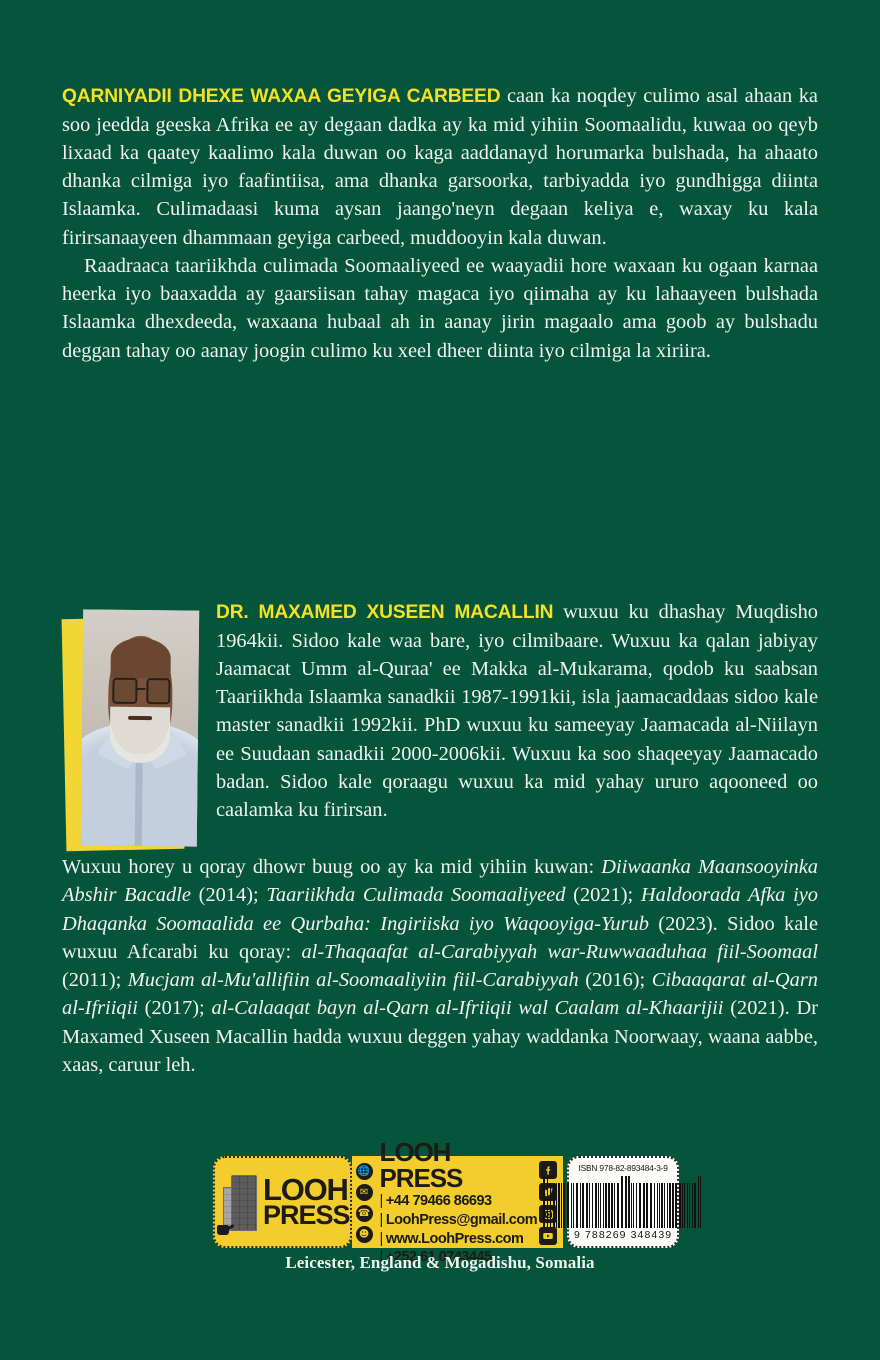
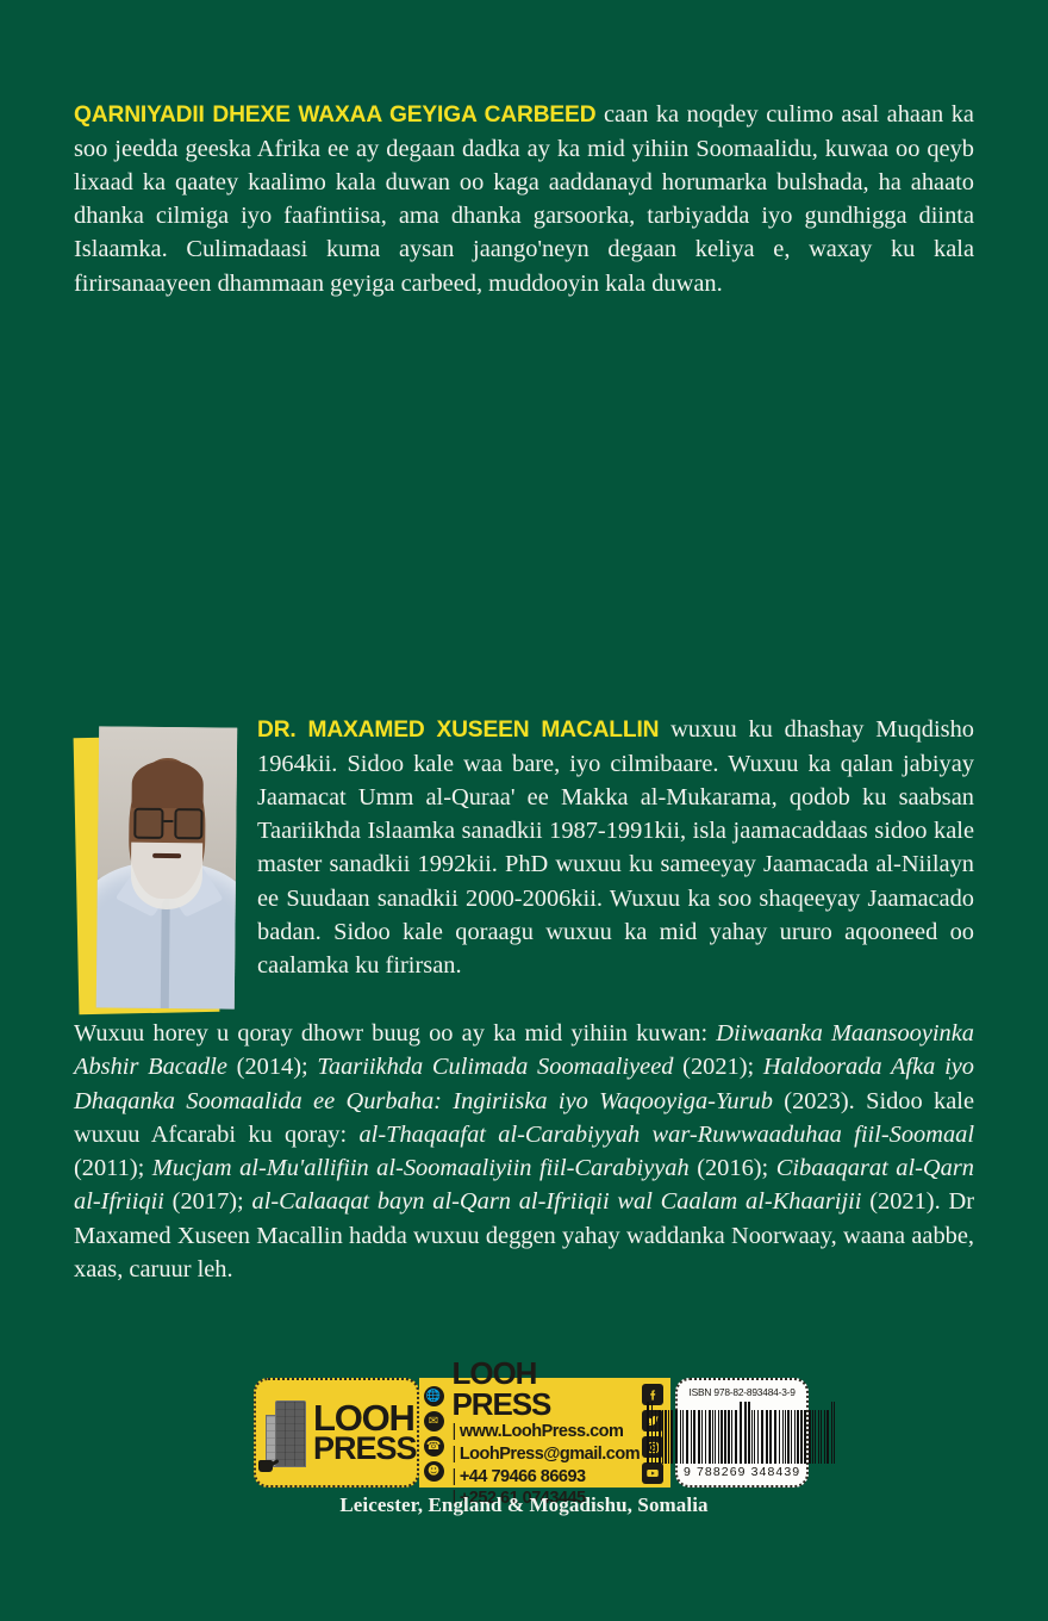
  QARNIYADII DHEXE WAXAA GEYIGA CARBEED caan ka noqdey culimo asal ahaan ka soo jeedda geeska Afrika ee ay degaan dadka ay ka mid yihiin Soomaalidu, kuwaa oo qeyb lixaad ka qaatey kaalimo kala duwan oo kaga aaddanayd horumarka bulshada, ha ahaato dhanka cilmiga iyo faafintiisa, ama dhanka garsoorka, tarbiyadda iyo gundhigga diinta Islaamka. Culimadaasi kuma aysan jaango'neyn degaan keliya e, waxay ku kala firirsanaayeen dhammaan geyiga carbeed, muddooyin kala duwan.
- Raadraaca taariikhda culimada Soomaaliyeed ee waayadii hore waxaan ku ogaan karnaa heerka iyo baaxadda ay gaarsiisan tahay magaca iyo qiimaha ay ku lahaayeen bulshada Islaamka dhexdeeda, waxaana hubaal ah in aanay jirin magaalo ama goob ay bulshadu deggan tahay oo aanay joogin culimo ku xeel dheer diinta iyo cilmiga la xiriira.
  DR. MAXAMED XUSEEN MACALLIN wuxuu ku dhashay Muqdisho 1964kii. Sidoo kale waa bare, iyo cilmibaare. Wuxuu ka qalan jabiyay Jaamacat Umm al-Quraa' ee Makka al-Mukarama, qodob ku saabsan Taariikhda Islaamka sanadkii 1987-1991kii, isla jaamacaddaas sidoo kale master sanadkii 1992kii. PhD wuxuu ku sameeyay Jaamacada al-Niilayn ee Suudaan sanadkii 2000-2006kii. Wuxuu ka soo shaqeeyay Jaamacado badan. Sidoo kale qoraagu wuxuu ka mid yahay ururo aqooneed oo caalamka ku firirsan.
  Wuxuu horey u qoray dhowr buug oo ay ka mid yihiin kuwan: Diiwaanka Maansooyinka Abshir Bacadle (2014); Taariikhda Culimada Soomaaliyeed (2021); Haldoorada Afka iyo Dhaqanka Soomaalida ee Qurbaha: Ingiriiska iyo Waqooyiga-Yurub (2023). Sidoo kale wuxuu Afcarabi ku qoray: al-Thaqaafat al-Carabiyyah war-Ruwwaaduhaa fiil-Soomaal (2011); Mucjam al-Mu'allifiin al-Soomaaliyiin fiil-Carabiyyah (2016); Cibaaqarat al-Qarn al-Ifriiqii (2017); al-Calaaqat bayn al-Qarn al-Ifriiqii wal Caalam al-Khaarijii (2021). Dr Maxamed Xuseen Macallin hadda wuxuu deggen yahay waddanka Noorwaay, waana aabbe, xaas, caruur leh.
  LOOH
  PRESS
  🌐
  ✉
  ☎
  ☻
  LOOH PRESS
- | +44 79466 86693
+ | www.LoohPress.com
  | LoohPress@gmail.com
- | www.LoohPress.com
+ | +44 79466 86693
  | +252 61 0743445
  ISBN 978-82-893484-3-9
  9 788269 348439
  Leicester, England & Mogadishu, Somalia
